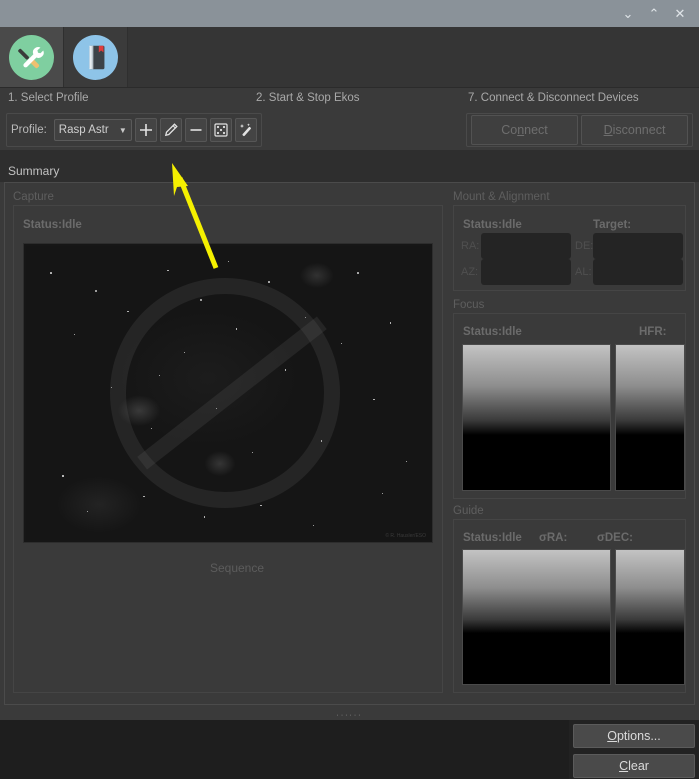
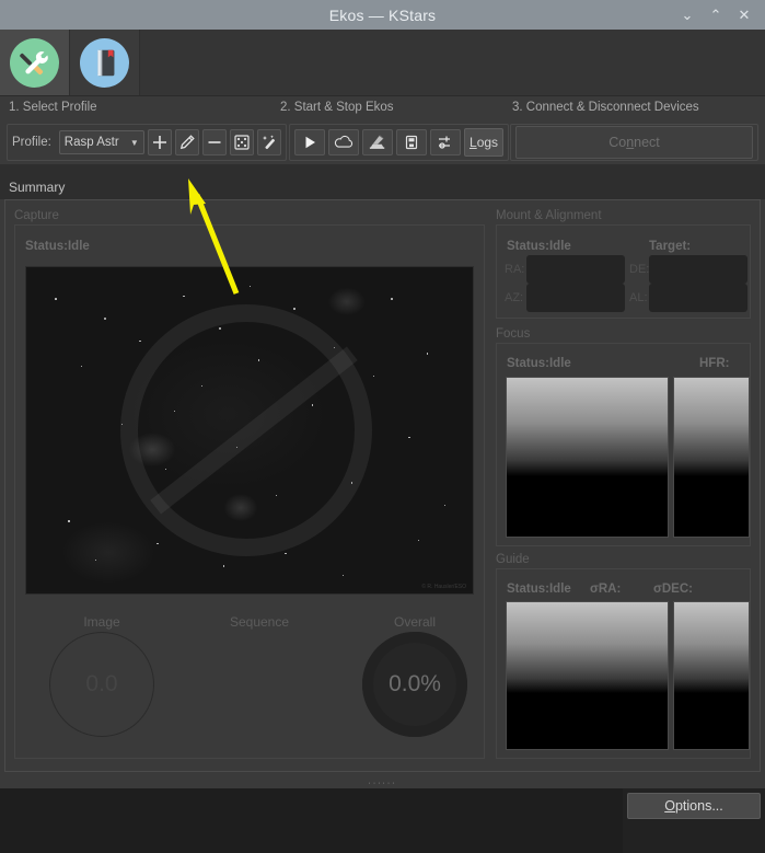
+ Ekos — KStars
  ⌄
  ⌃
  ✕
  1. Select Profile
  2. Start & Stop Ekos
- 7. Connect & Disconnect Devices
+ 3. Connect & Disconnect Devices
  Profile:
  Rasp Astr
  ▼
+ L
+ ogs
  Co
  n
  nect
- D
- isconnect
  Summary
  Capture
  Status:Idle
+ Image
  Sequence
+ Overall
+ 0.0%
  Mount & Alignment
  Status:Idle
  Target:
  DE:
  Focus
  Status:Idle
  HFR:
  Guide
  Status:Idle
  σRA:
  σDEC:
  O
  ptions...
- C
- lear
